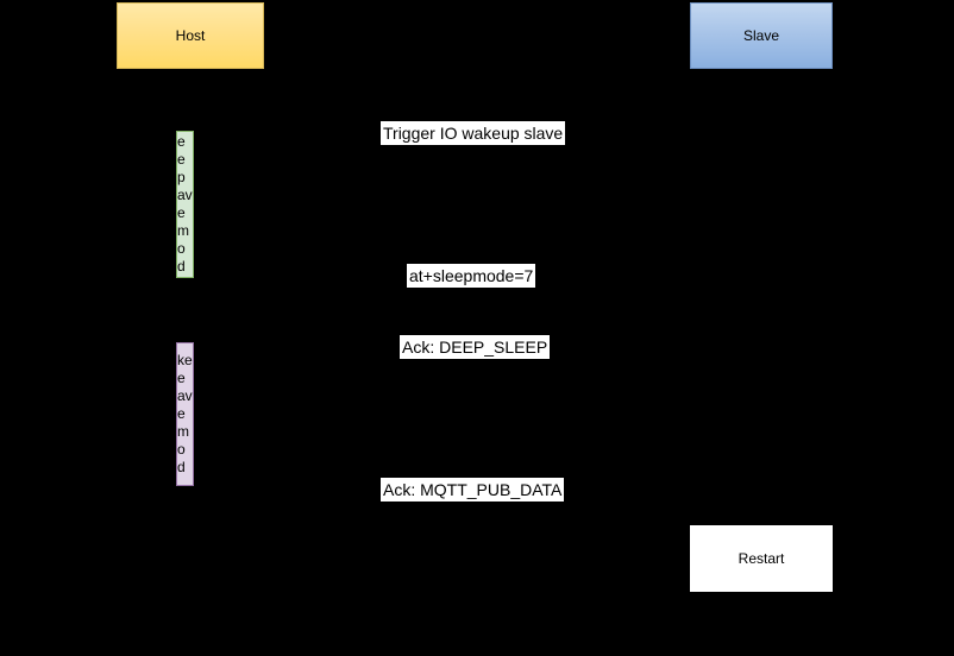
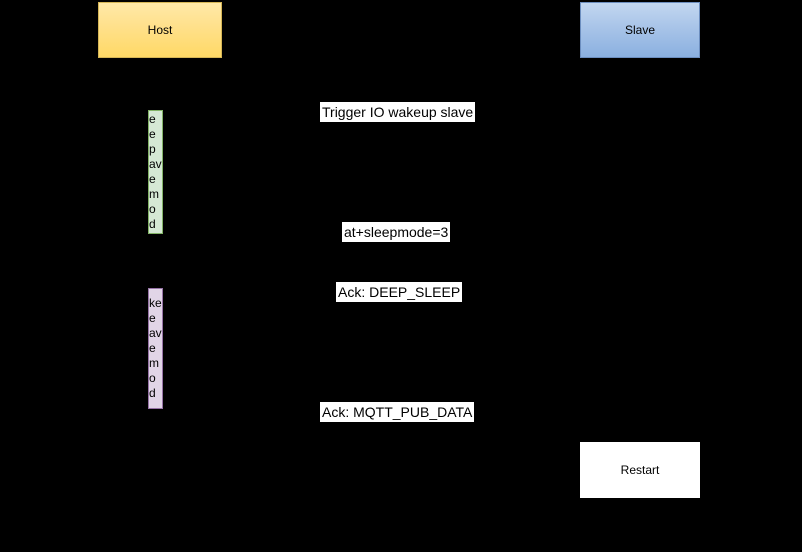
  Host
  Slave
  eep ave mod
  kee ave mod
  Trigger IO wakeup slave
- at+sleepmode=7
+ at+sleepmode=3
  Ack: DEEP_SLEEP
  Ack: MQTT_PUB_DATA
  Restart
